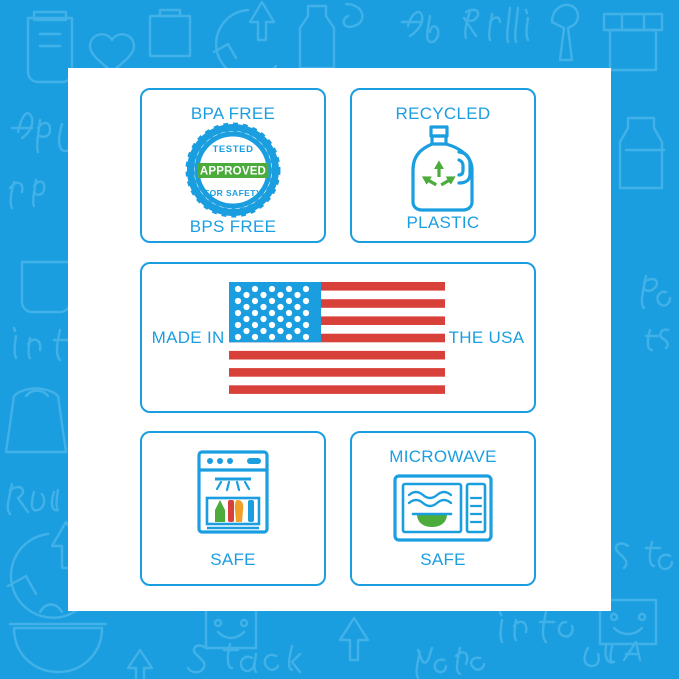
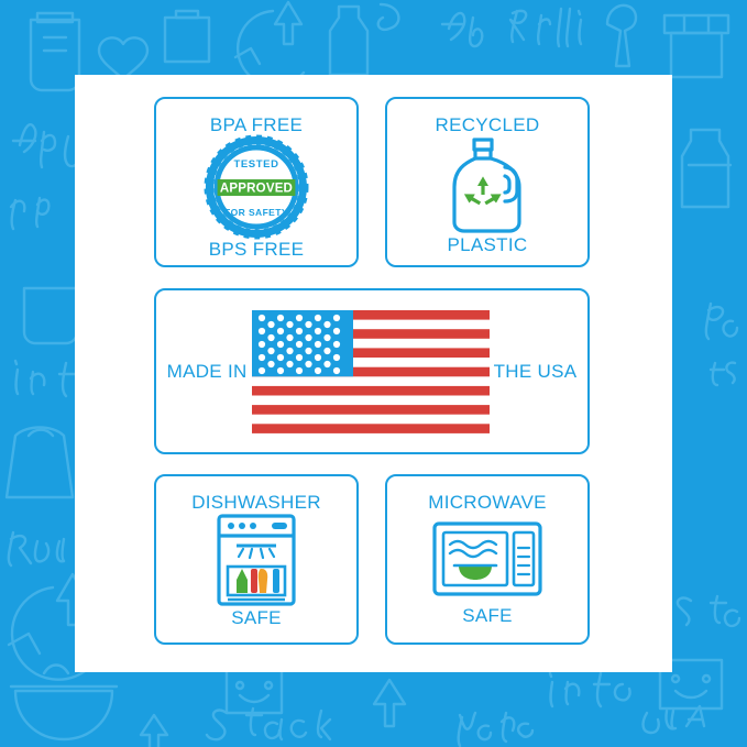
  BPA FREE
  APPROVED
  TESTED
  FOR SAFETY
  BPS FREE
  RECYCLED
  PLASTIC
  MADE IN
  THE USA
+ DISHWASHER
  SAFE
  MICROWAVE
  SAFE
